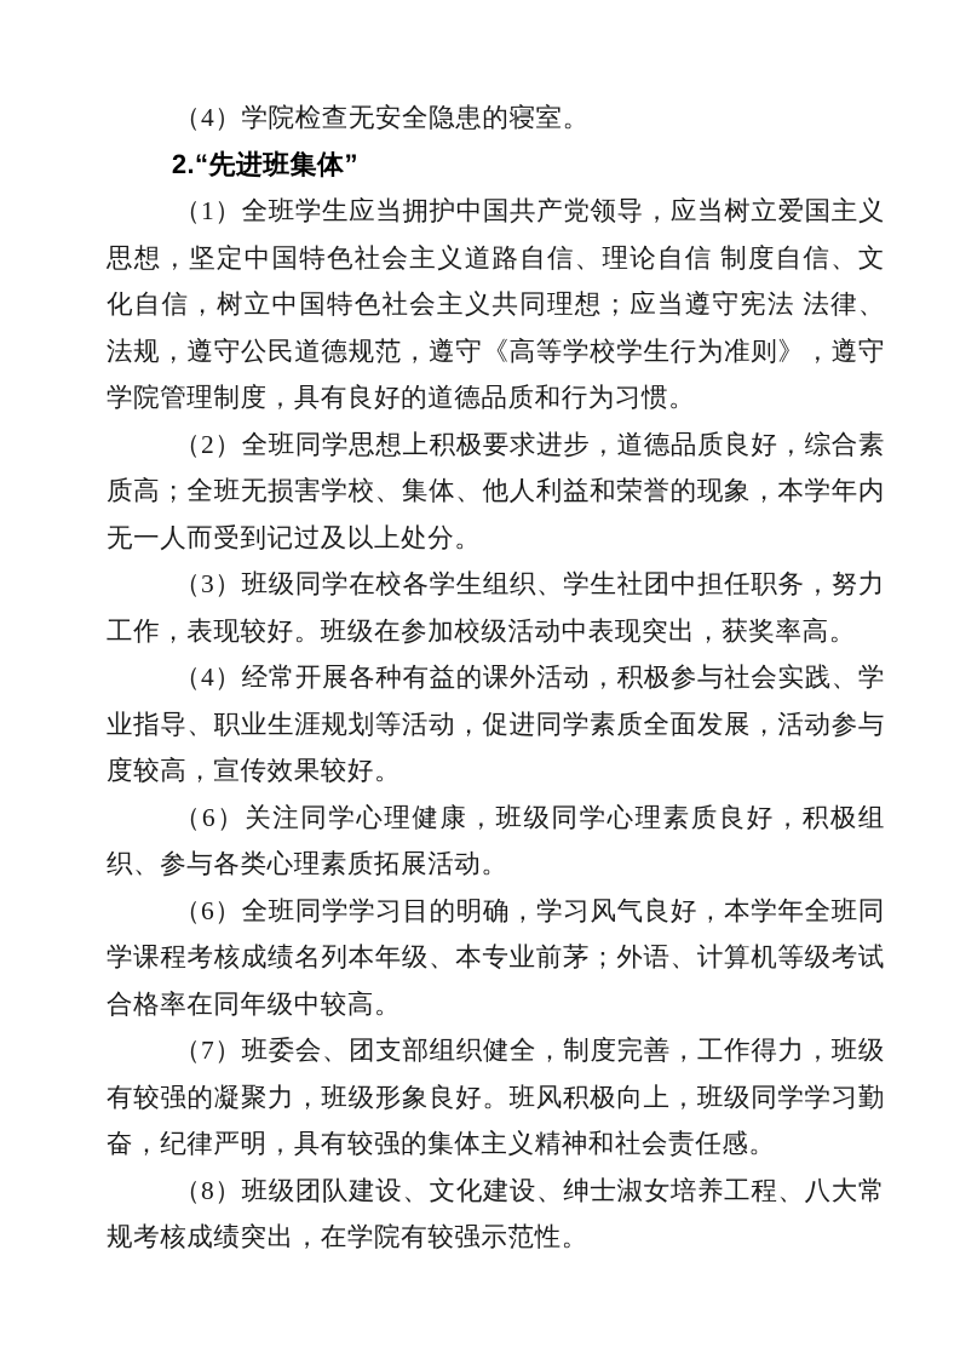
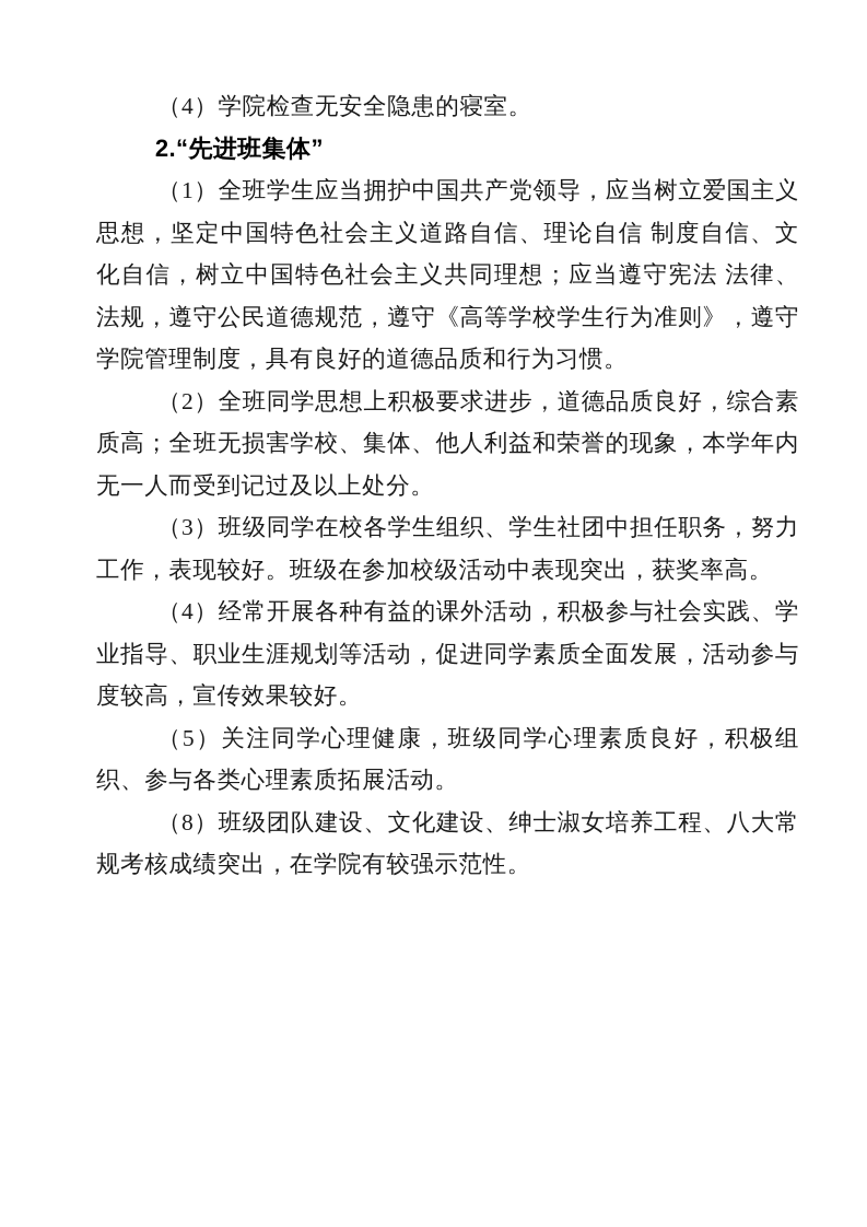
  （4）学院检查无安全隐患的寝室。
  2.“先进班集体”
  （1）全班学生应当拥护中国共产党领导，应当树立爱国主义思想，坚定中国特色社会主义道路自信、理论自信 制度自信、文化自信，树立中国特色社会主义共同理想；应当遵守宪法 法律、法规，遵守公民道德规范，遵守《高等学校学生行为准则》，遵守学院管理制度，具有良好的道德品质和行为习惯。
  （2）全班同学思想上积极要求进步，道德品质良好，综合素质高；全班无损害学校、集体、他人利益和荣誉的现象，本学年内无一人而受到记过及以上处分。
  （3）班级同学在校各学生组织、学生社团中担任职务，努力工作，表现较好。班级在参加校级活动中表现突出，获奖率高。
  （4）经常开展各种有益的课外活动，积极参与社会实践、学业指导、职业生涯规划等活动，促进同学素质全面发展，活动参与度较高，宣传效果较好。
- （6）关注同学心理健康，班级同学心理素质良好，积极组织、参与各类心理素质拓展活动。
+ （5）关注同学心理健康，班级同学心理素质良好，积极组织、参与各类心理素质拓展活动。
- （6）全班同学学习目的明确，学习风气良好，本学年全班同学课程考核成绩名列本年级、本专业前茅；外语、计算机等级考试合格率在同年级中较高。
- （7）班委会、团支部组织健全，制度完善，工作得力，班级有较强的凝聚力，班级形象良好。班风积极向上，班级同学学习勤奋，纪律严明，具有较强的集体主义精神和社会责任感。
  （8）班级团队建设、文化建设、绅士淑女培养工程、八大常规考核成绩突出，在学院有较强示范性。
